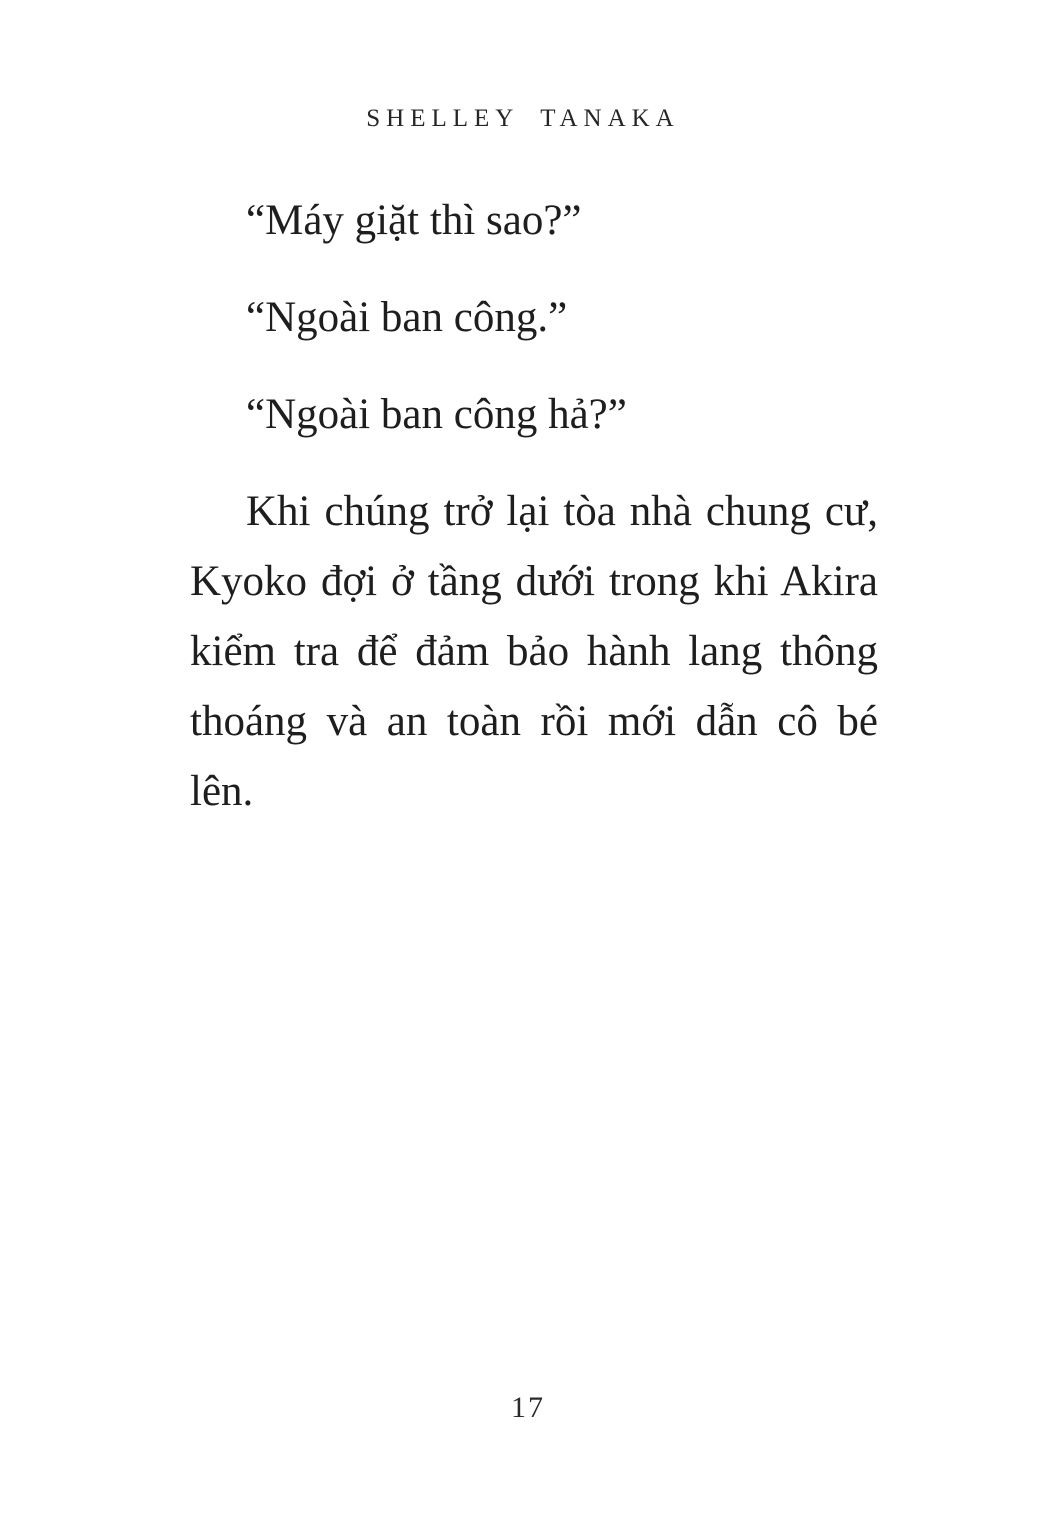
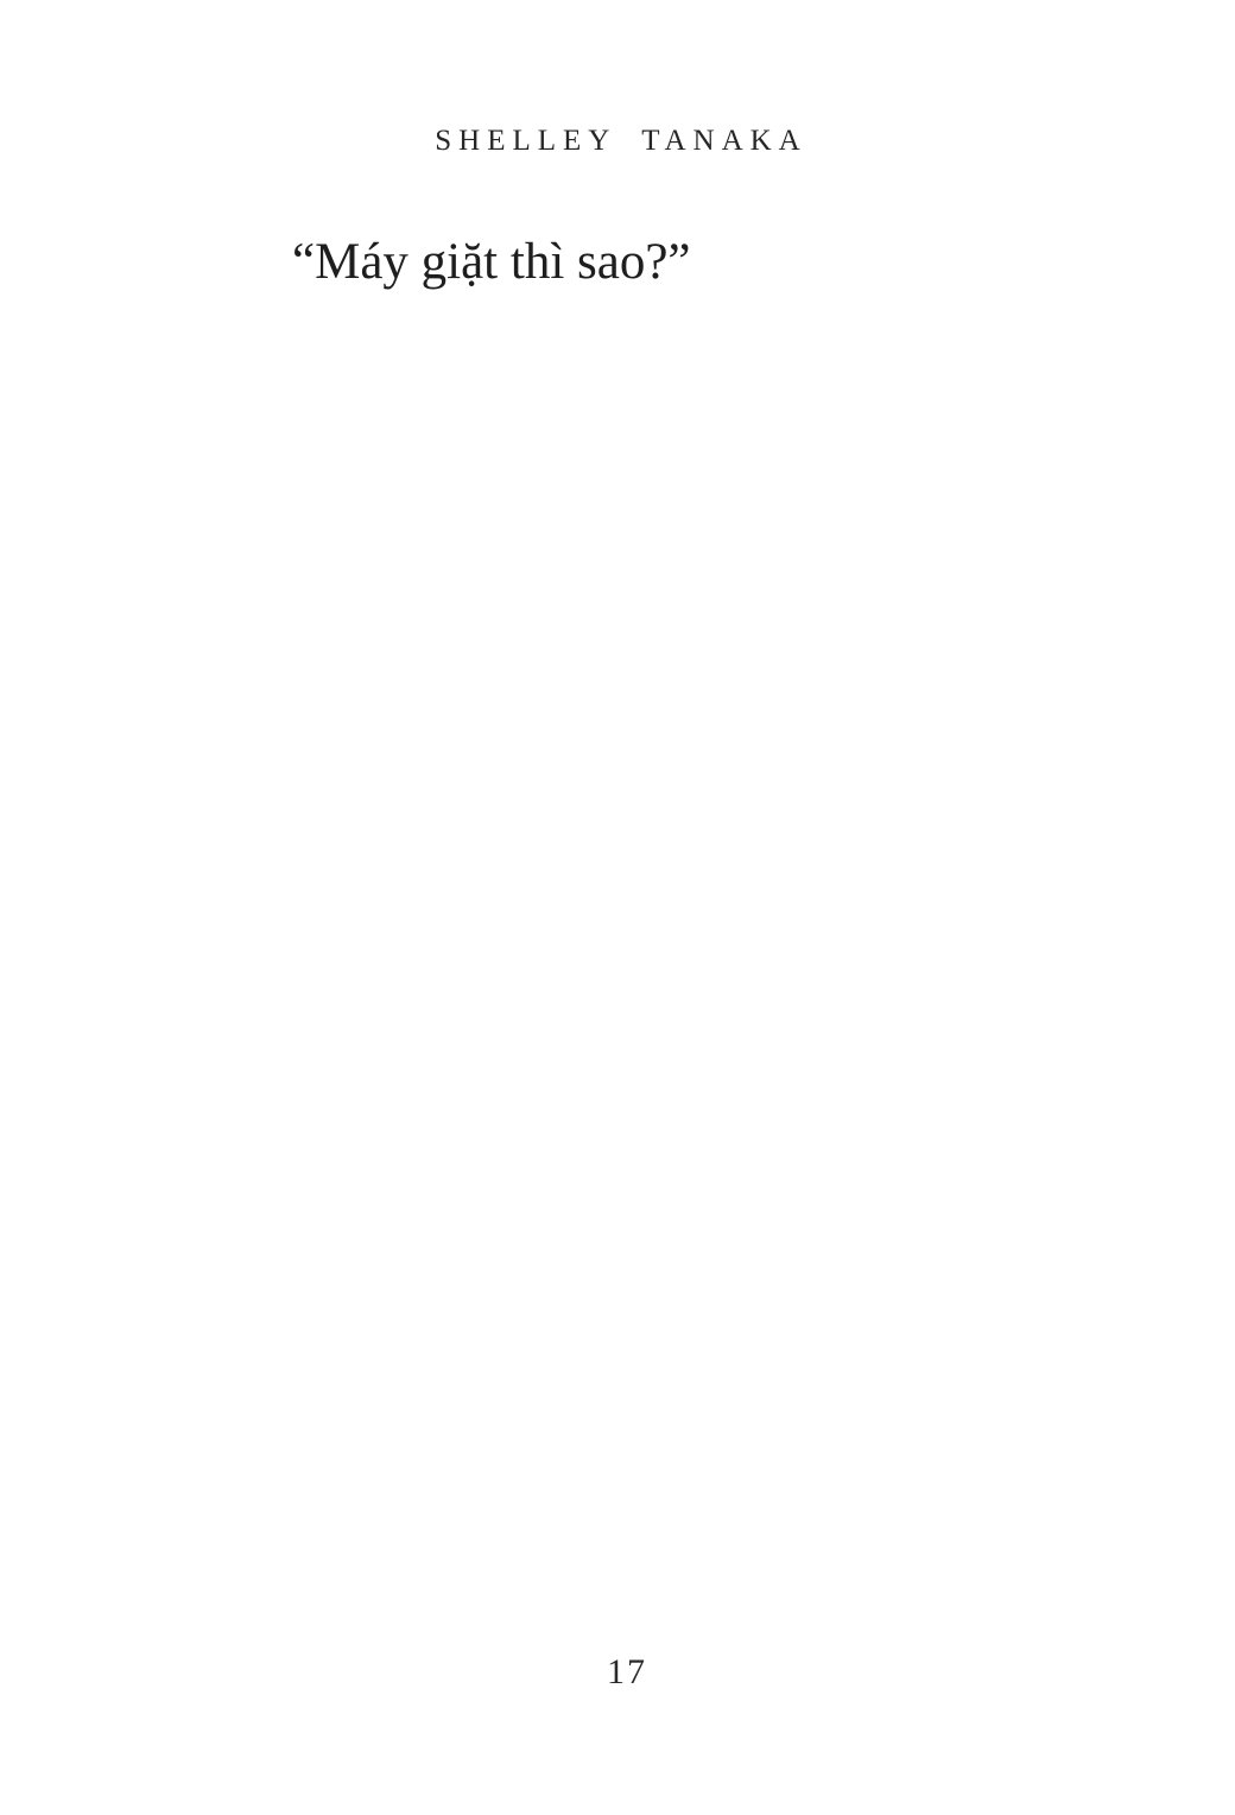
  SHELLEY TANAKA
  “Máy giặt thì sao?”
- “Ngoài ban công.”
- “Ngoài ban công hả?”
- Khi chúng trở lại tòa nhà chung cư, Kyoko đợi ở tầng dưới trong khi Akira kiểm tra để đảm bảo hành lang thông thoáng và an toàn rồi mới dẫn cô bé lên.
  17
